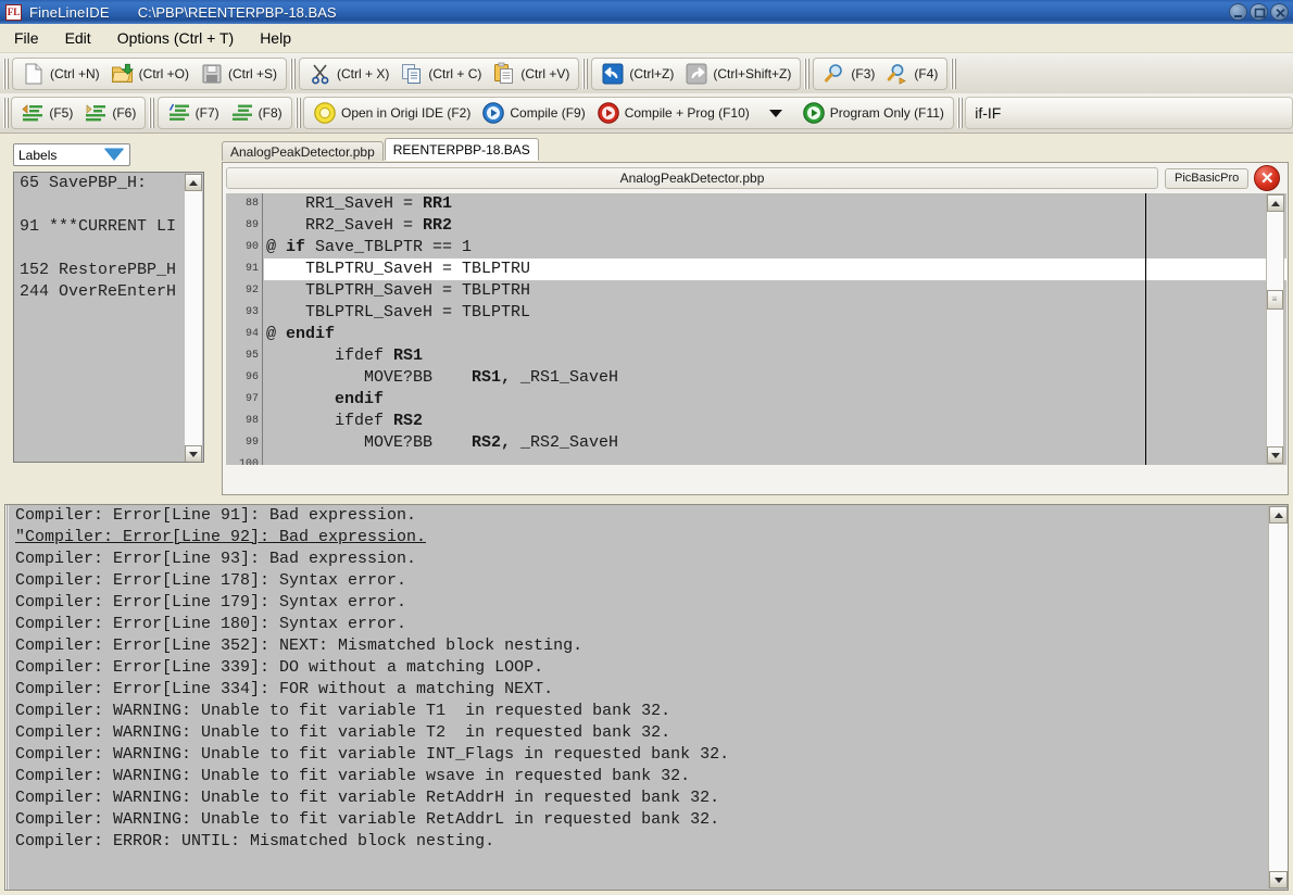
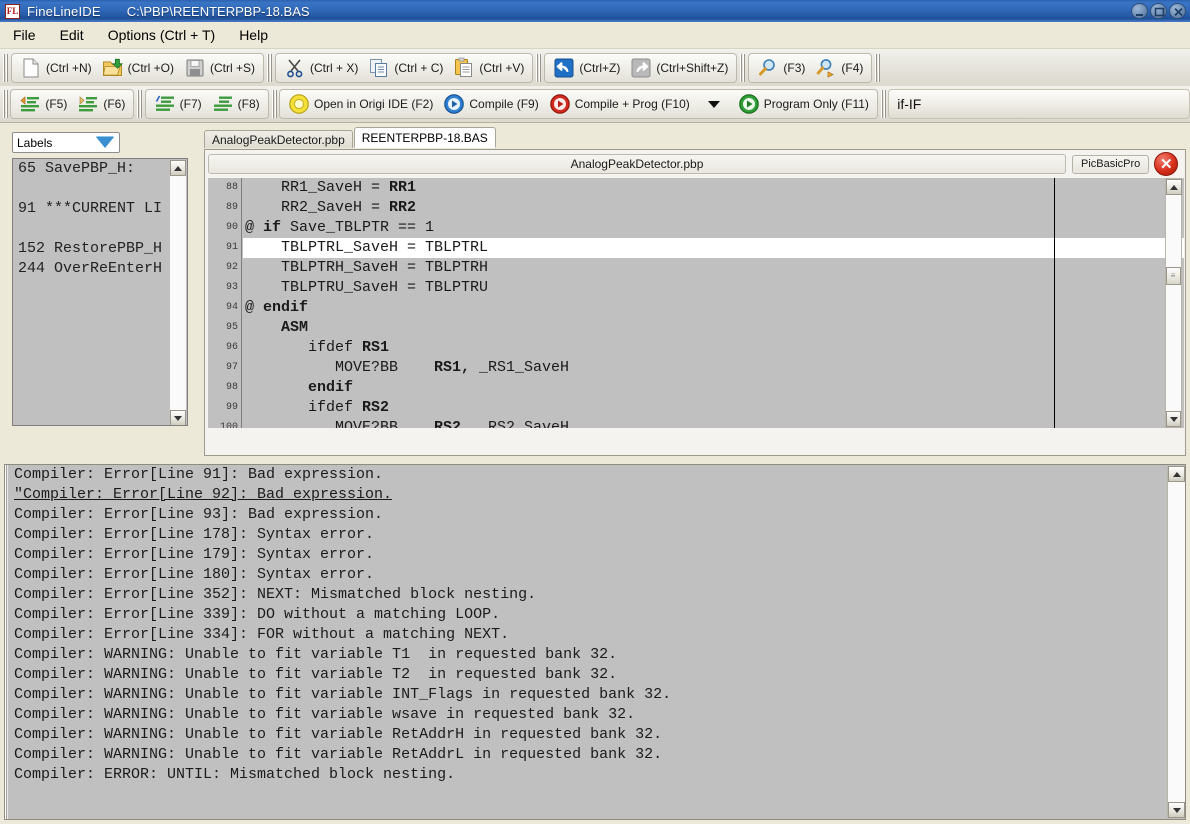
  FL
  FineLineIDE
  C:\PBP\REENTERPBP-18.BAS
  File
  Edit
  Options (Ctrl + T)
  Help
  (Ctrl +N)
  (Ctrl +O)
  (Ctrl +S)
  (Ctrl + X)
  (Ctrl + C)
  (Ctrl +V)
  (Ctrl+Z)
  (Ctrl+Shift+Z)
  (F3)
  (F4)
  (F5)
  (F6)
  (F7)
  (F8)
  Open in Origi IDE (F2)
  Compile (F9)
  Compile + Prog (F10)
  Program Only (F11)
  if-IF
  Labels
  65 SavePBP_H:
  91 ***CURRENT LI
  152 RestorePBP_H
  244 OverReEnterH
  AnalogPeakDetector.pbp
  REENTERPBP-18.BAS
  AnalogPeakDetector.pbp
  PicBasicPro
  ✕
  88
  89
  90
  91
  92
  93
  94
  95
  96
  97
  98
  99
  100
  RR1_SaveH = RR1
  RR2_SaveH = RR2
  @ if Save_TBLPTR == 1
- TBLPTRU_SaveH = TBLPTRU
+ TBLPTRL_SaveH = TBLPTRL
  TBLPTRH_SaveH = TBLPTRH
- TBLPTRL_SaveH = TBLPTRL
+ TBLPTRU_SaveH = TBLPTRU
  @ endif
+ ASM
  ifdef RS1
  MOVE?BB RS1, _RS1_SaveH
  endif
  ifdef RS2
  MOVE?BB RS2, _RS2_SaveH
  ≡
  Compiler: Error[Line 91]: Bad expression.
  "Compiler: Error[Line 92]: Bad expression.
  Compiler: Error[Line 93]: Bad expression.
  Compiler: Error[Line 178]: Syntax error.
  Compiler: Error[Line 179]: Syntax error.
  Compiler: Error[Line 180]: Syntax error.
  Compiler: Error[Line 352]: NEXT: Mismatched block nesting.
  Compiler: Error[Line 339]: DO without a matching LOOP.
  Compiler: Error[Line 334]: FOR without a matching NEXT.
  Compiler: WARNING: Unable to fit variable T1 in requested bank 32.
  Compiler: WARNING: Unable to fit variable T2 in requested bank 32.
  Compiler: WARNING: Unable to fit variable INT_Flags in requested bank 32.
  Compiler: WARNING: Unable to fit variable wsave in requested bank 32.
  Compiler: WARNING: Unable to fit variable RetAddrH in requested bank 32.
  Compiler: WARNING: Unable to fit variable RetAddrL in requested bank 32.
  Compiler: ERROR: UNTIL: Mismatched block nesting.
